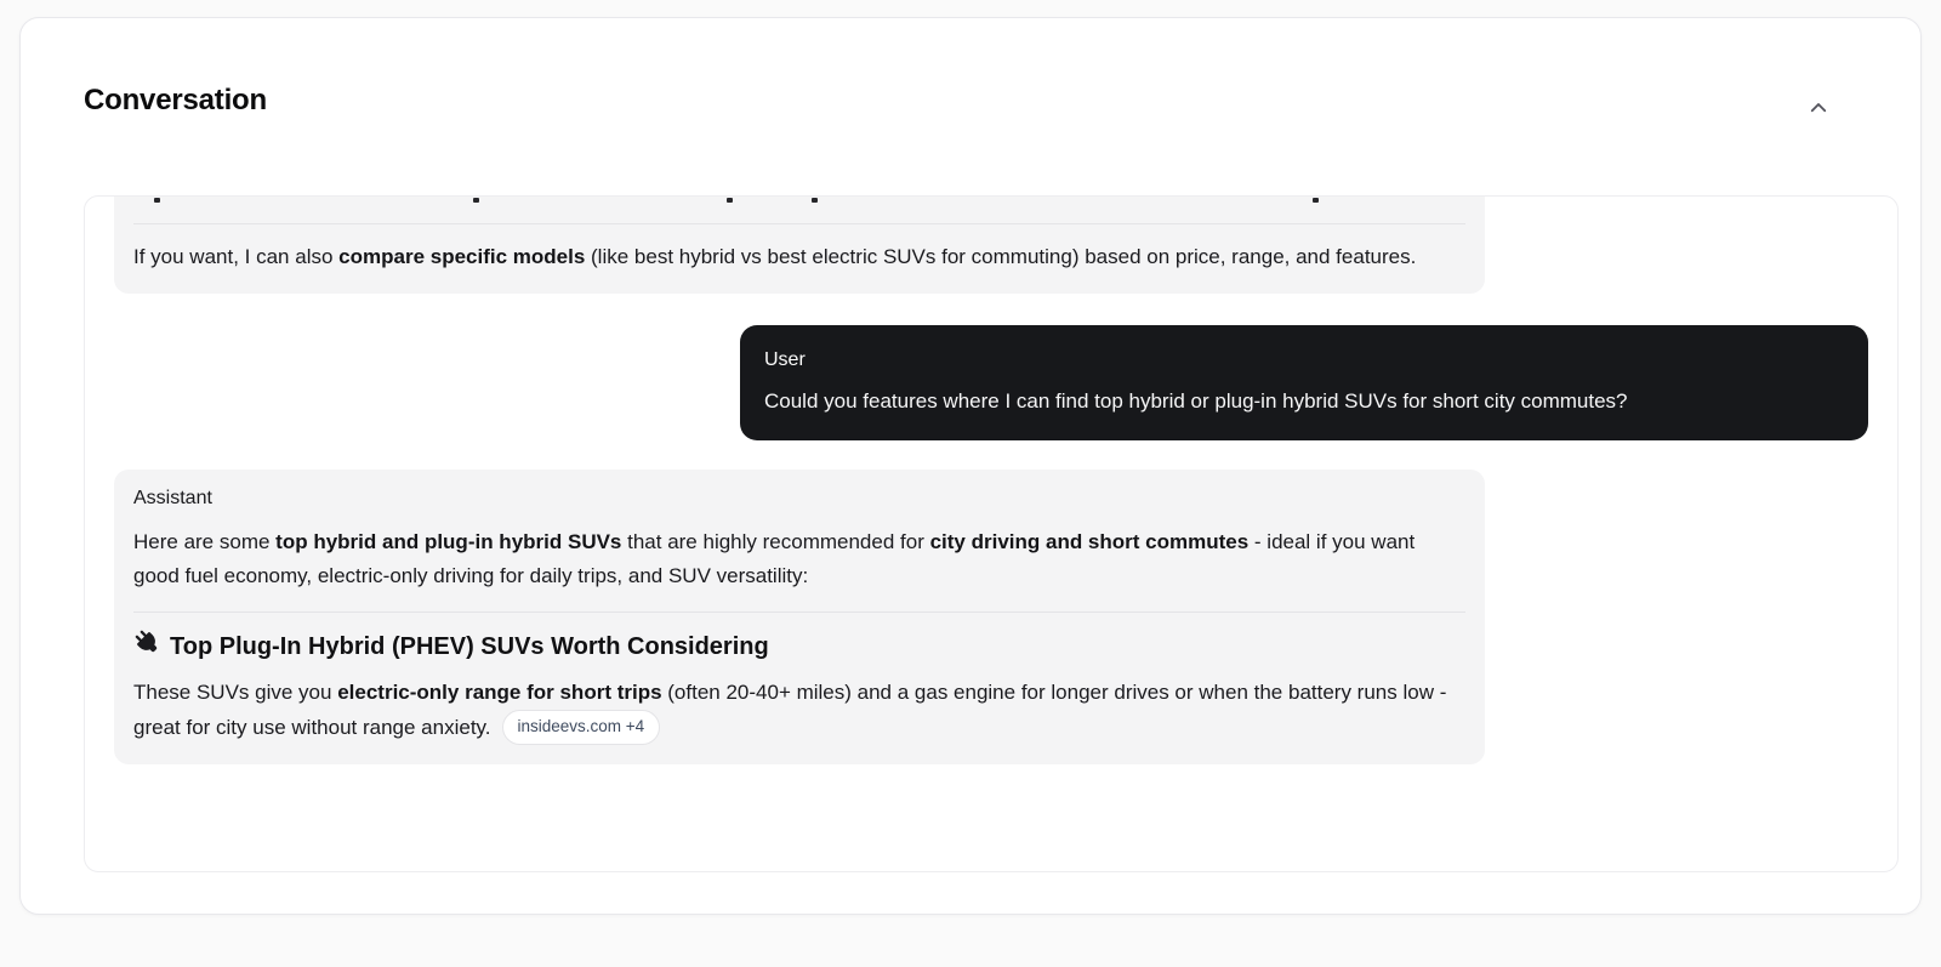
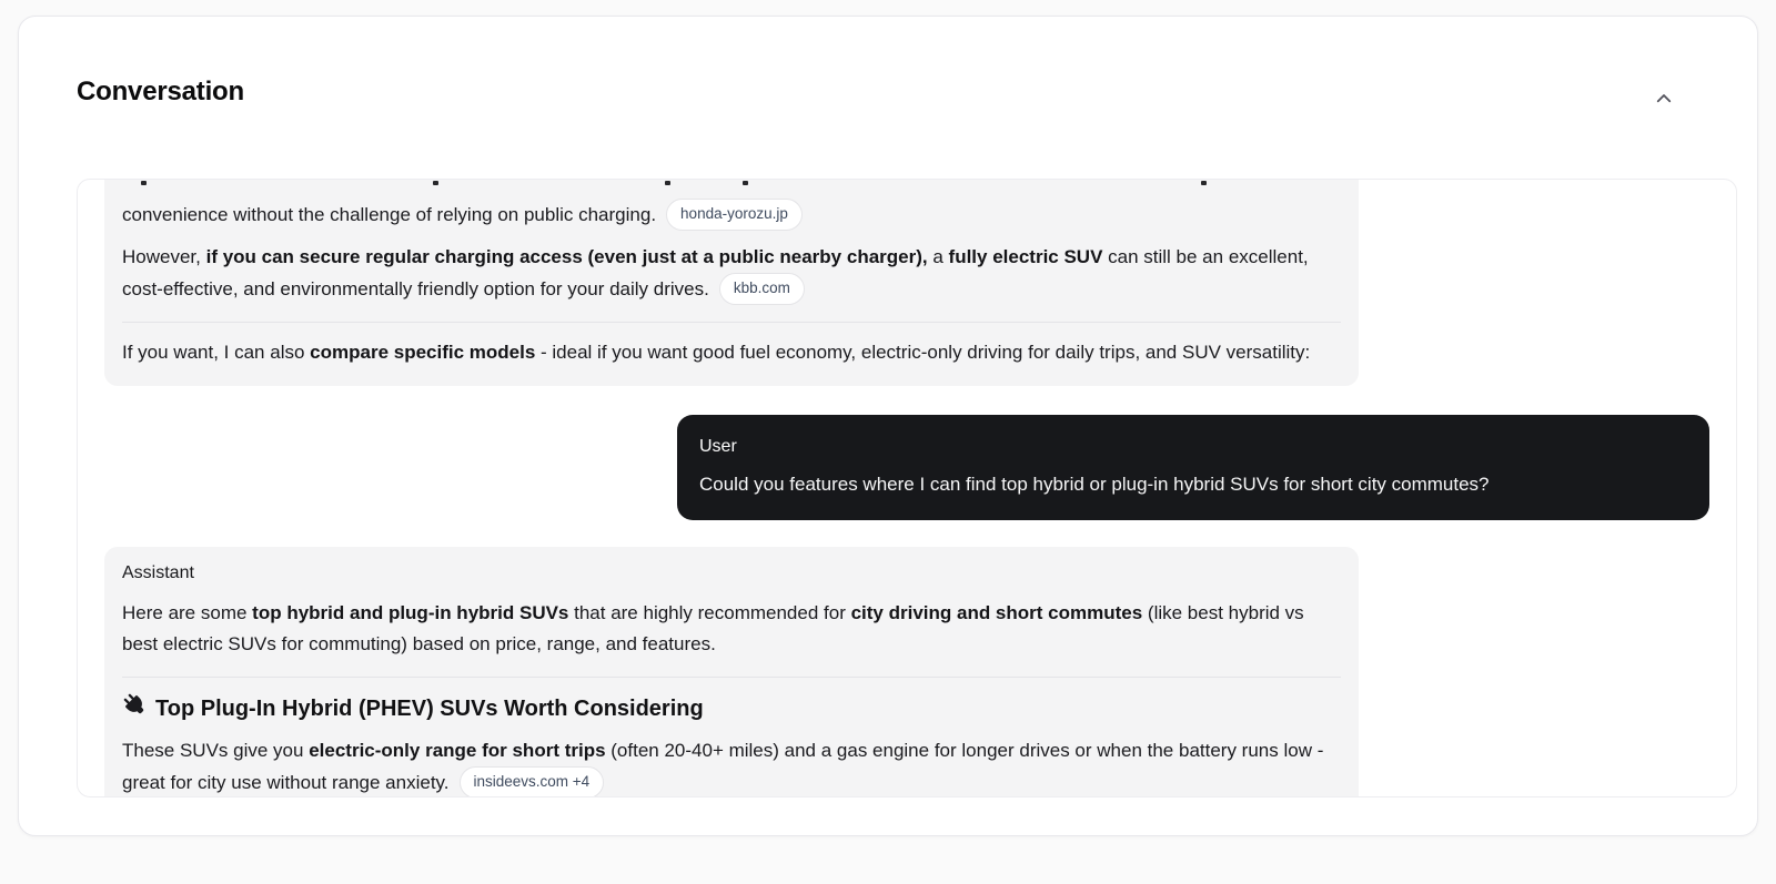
  Conversation
+ convenience without the challenge of relying on public charging. honda-yorozu.jp
+ However, if you can secure regular charging access (even just at a public nearby charger), a fully electric SUV can still be an excellent, cost-effective, and environmentally friendly option for your daily drives. kbb.com
- If you want, I can also compare specific models (like best hybrid vs best electric SUVs for commuting) based on price, range, and features.
+ If you want, I can also compare specific models - ideal if you want good fuel economy, electric-only driving for daily trips, and SUV versatility:
  User
  Could you features where I can find top hybrid or plug-in hybrid SUVs for short city commutes?
  Assistant
- Here are some top hybrid and plug-in hybrid SUVs that are highly recommended for city driving and short commutes - ideal if you want good fuel economy, electric-only driving for daily trips, and SUV versatility:
+ Here are some top hybrid and plug-in hybrid SUVs that are highly recommended for city driving and short commutes (like best hybrid vs best electric SUVs for commuting) based on price, range, and features.
  Top Plug-In Hybrid (PHEV) SUVs Worth Considering
  These SUVs give you electric-only range for short trips (often 20-40+ miles) and a gas engine for longer drives or when the battery runs low - great for city use without range anxiety. insideevs.com +4
